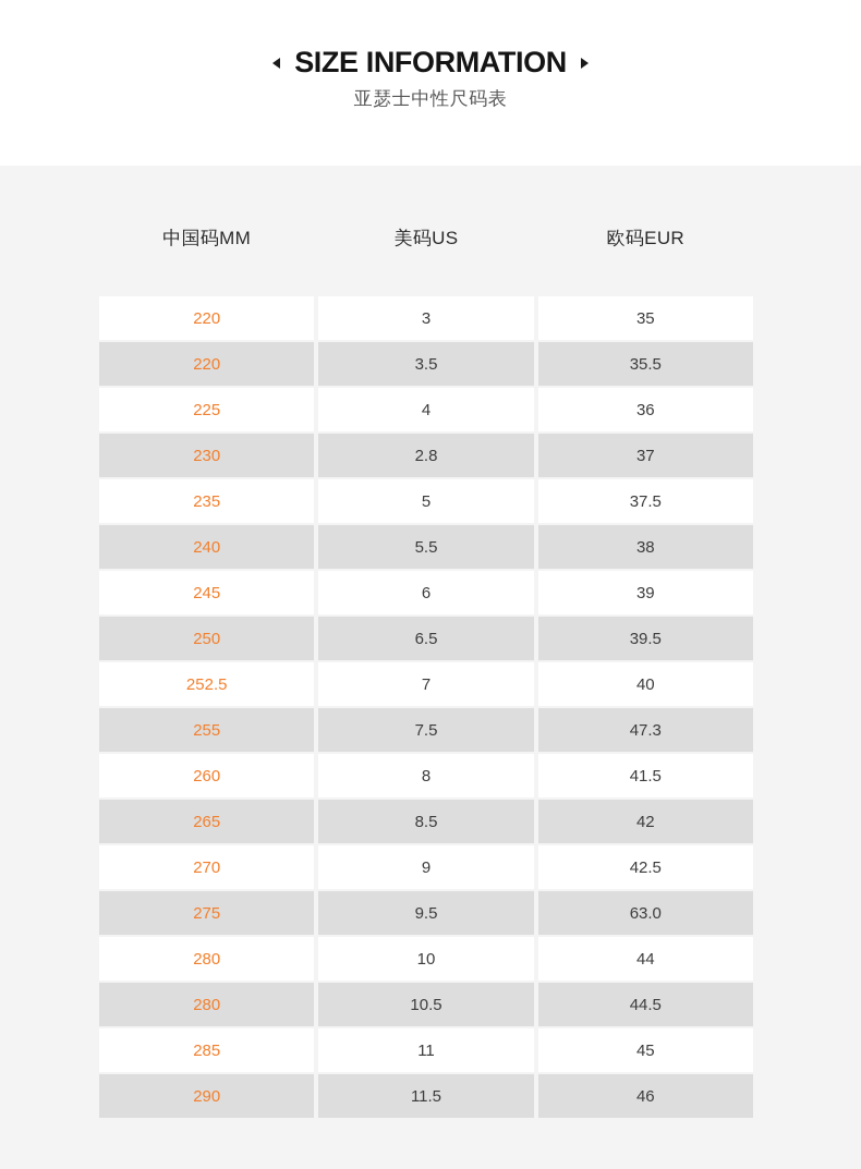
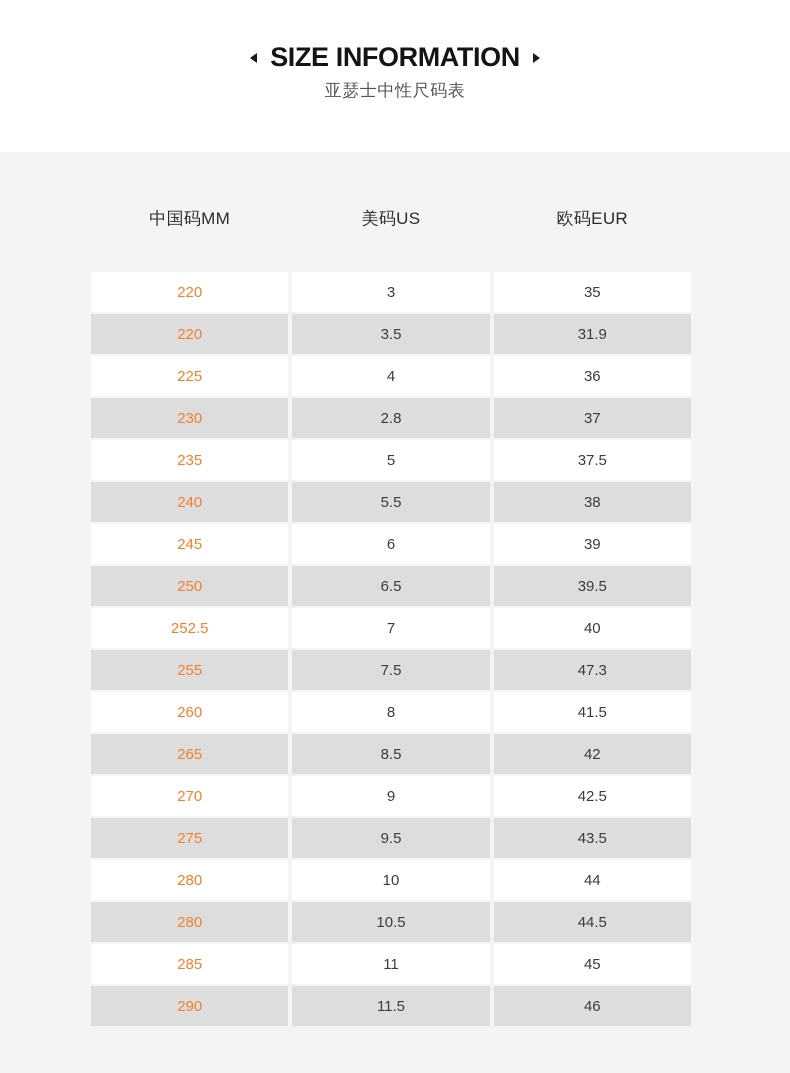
  SIZE INFORMATION
  亚瑟士中性尺码表
  中国码MM	美码US	欧码EUR
  220	3	35
- 220	3.5	35.5
+ 220	3.5	31.9
  225	4	36
  230	2.8	37
  235	5	37.5
  240	5.5	38
  245	6	39
  250	6.5	39.5
  252.5	7	40
  255	7.5	47.3
  260	8	41.5
  265	8.5	42
  270	9	42.5
- 275	9.5	63.0
+ 275	9.5	43.5
  280	10	44
  280	10.5	44.5
  285	11	45
  290	11.5	46
